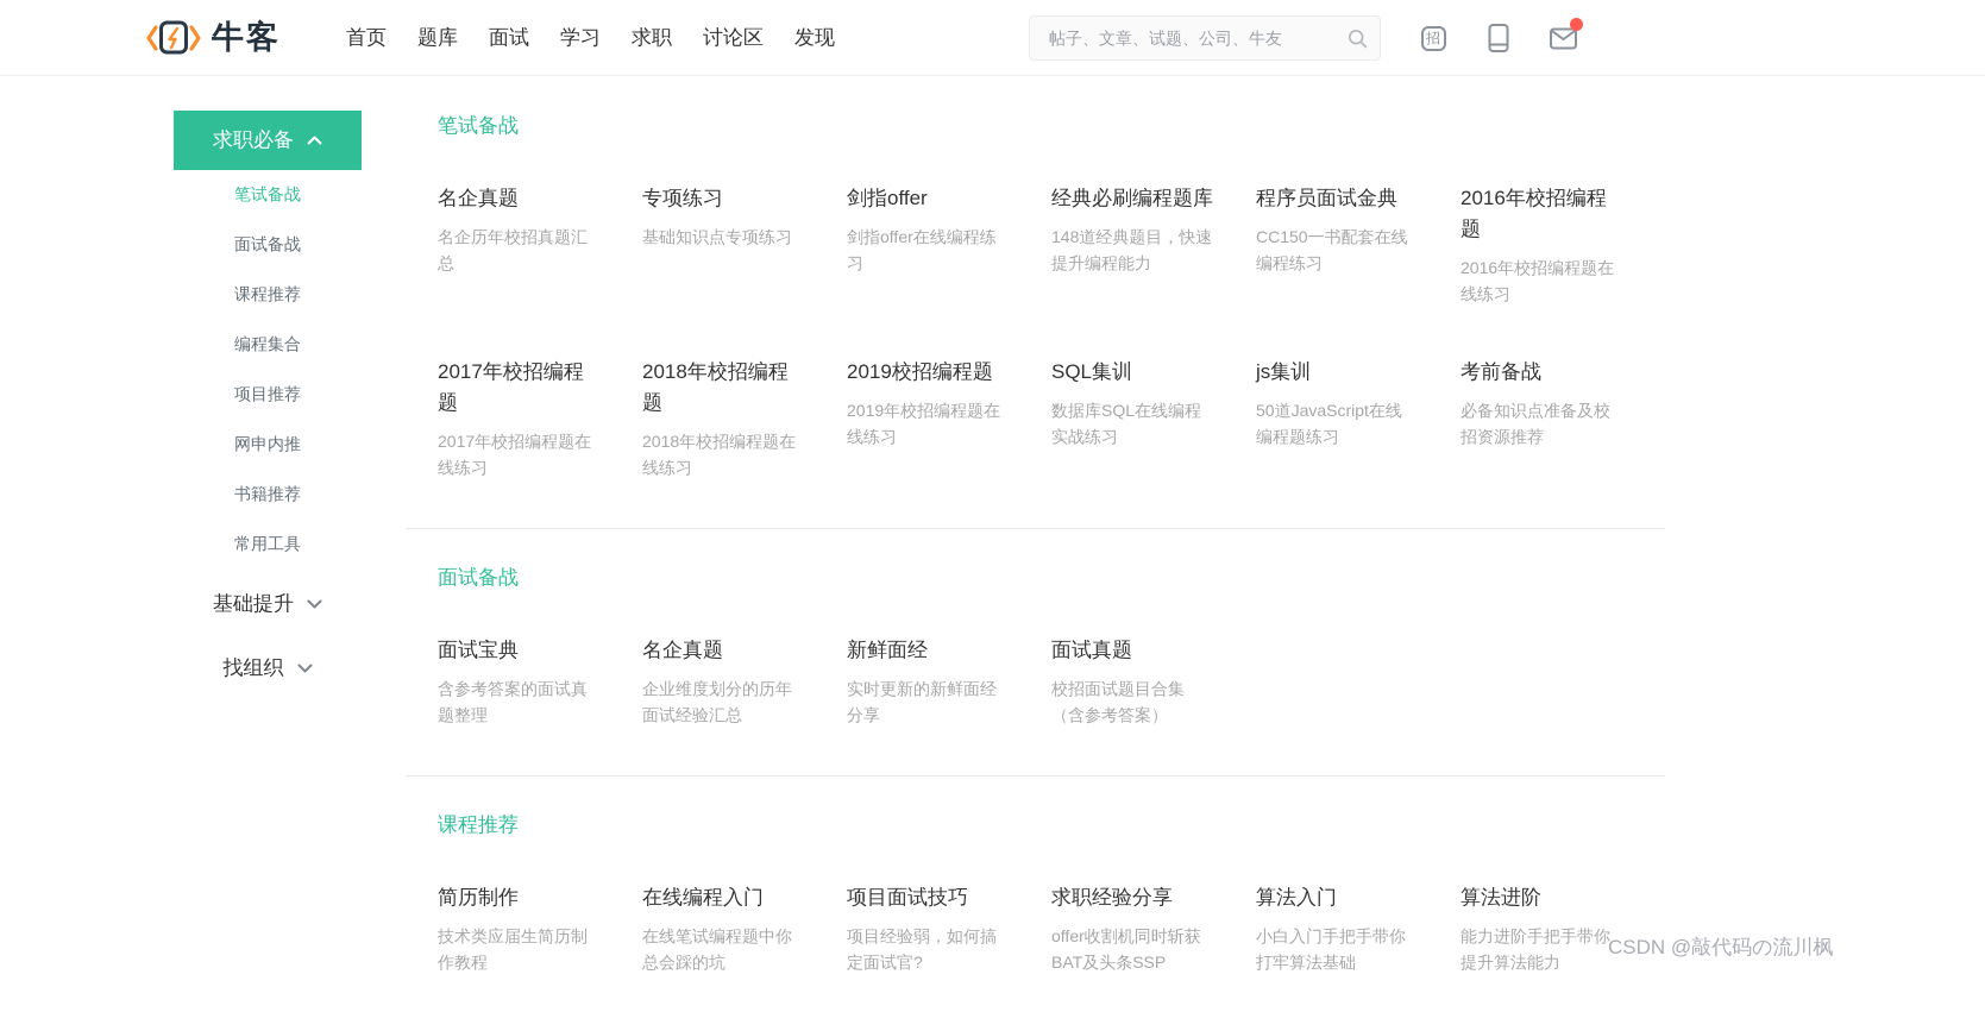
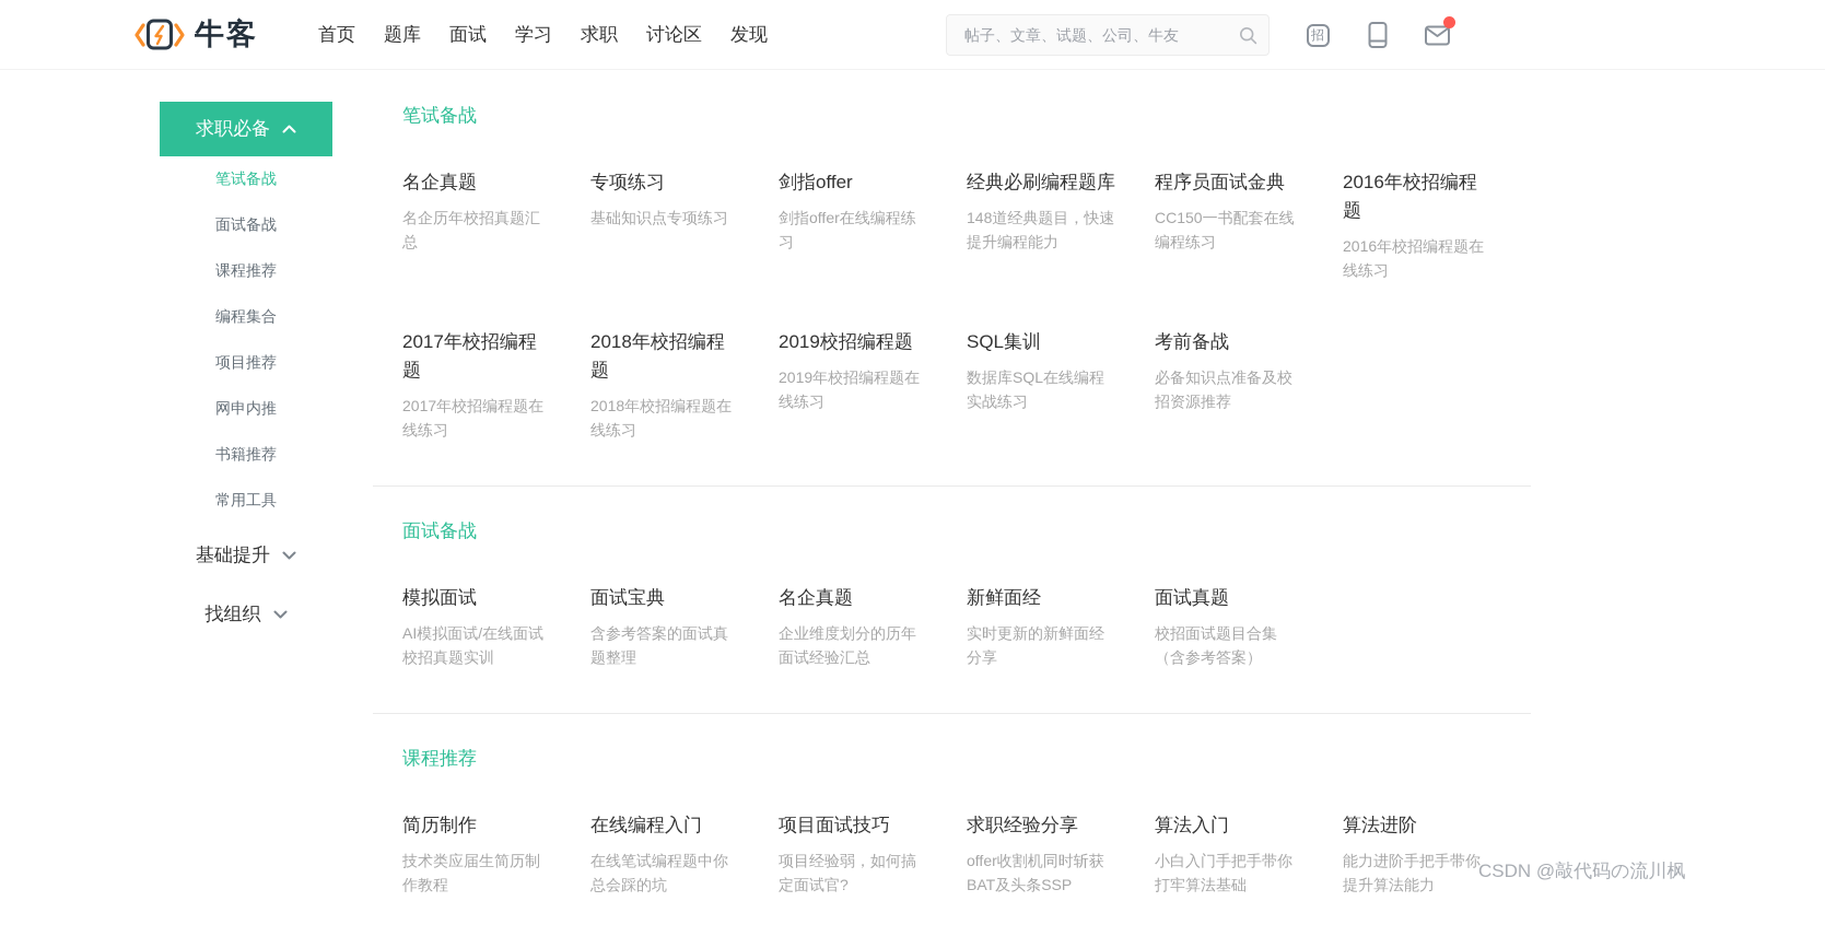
  牛客
  首页
  题库
  面试
  学习
  求职
  讨论区
  发现
  帖子、文章、试题、公司、牛友
  招
  求职必备
  笔试备战
  面试备战
  课程推荐
  编程集合
  项目推荐
  网申内推
  书籍推荐
  常用工具
  基础提升
  找组织
  笔试备战
  名企真题
  名企历年校招真题汇总
  专项练习
  基础知识点专项练习
  剑指offer
  剑指offer在线编程练习
  经典必刷编程题库
  148道经典题目，快速提升编程能力
  程序员面试金典
  CC150一书配套在线编程练习
  2016年校招编程题
  2016年校招编程题在线练习
  2017年校招编程题
  2017年校招编程题在线练习
  2018年校招编程题
  2018年校招编程题在线练习
  2019校招编程题
  2019年校招编程题在线练习
  SQL集训
  数据库SQL在线编程实战练习
- js集训
- 50道JavaScript在线编程题练习
  考前备战
  必备知识点准备及校招资源推荐
  面试备战
+ 模拟面试
+ AI模拟面试/在线面试校招真题实训
  面试宝典
  含参考答案的面试真题整理
  名企真题
  企业维度划分的历年面试经验汇总
  新鲜面经
  实时更新的新鲜面经分享
  面试真题
  校招面试题目合集（含参考答案）
  课程推荐
  简历制作
  技术类应届生简历制作教程
  在线编程入门
  在线笔试编程题中你总会踩的坑
  项目面试技巧
  项目经验弱，如何搞定面试官?
  求职经验分享
  offer收割机同时斩获BAT及头条SSP
  算法入门
  小白入门手把手带你打牢算法基础
  算法进阶
  能力进阶手把手带你提升算法能力
  CSDN @敲代码の流川枫
